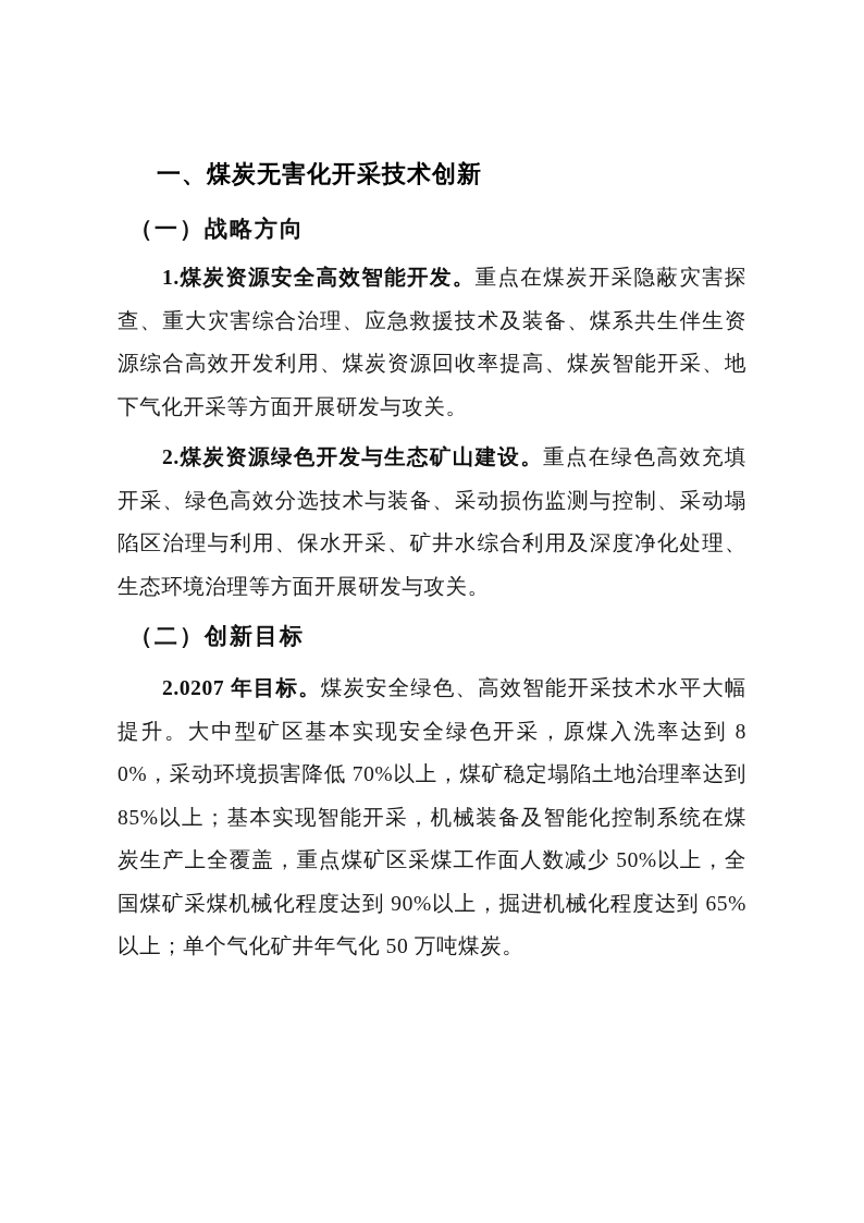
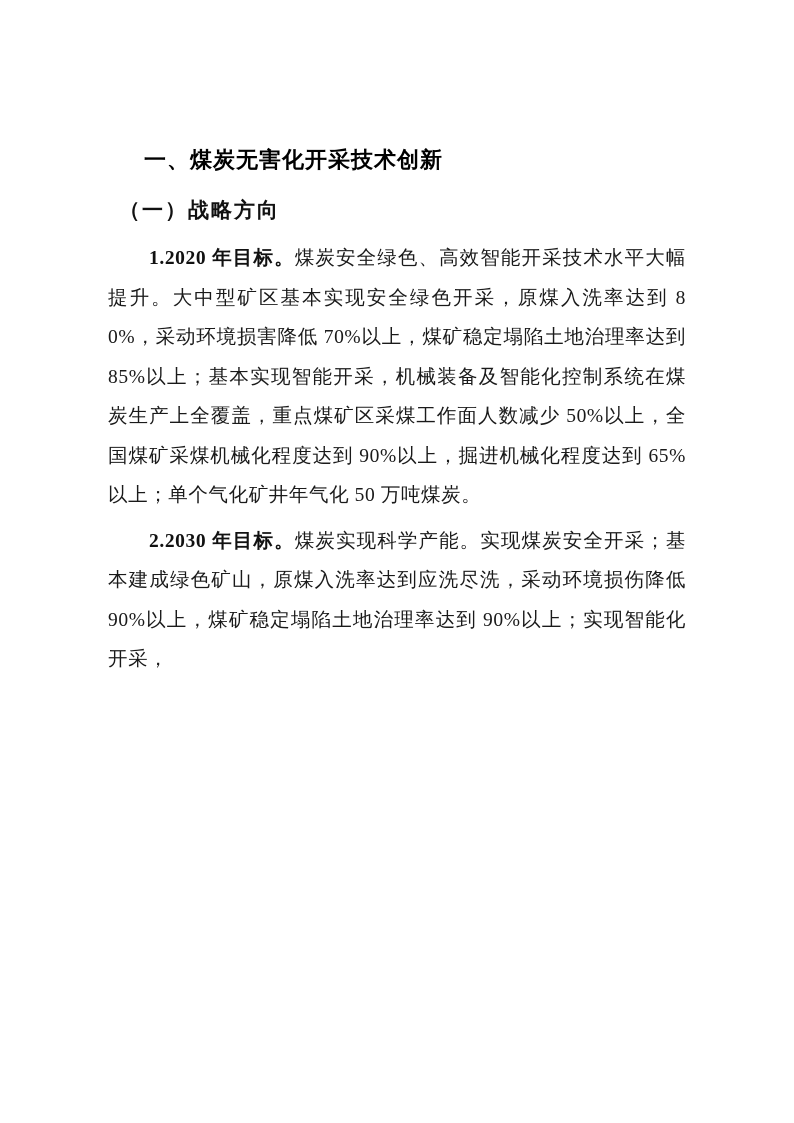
  一、煤炭无害化开采技术创新
  （一）战略方向
- 1.煤炭资源安全高效智能开发。重点在煤炭开采隐蔽灾害探查、重大灾害综合治理、应急救援技术及装备、煤系共生伴生资源综合高效开发利用、煤炭资源回收率提高、煤炭智能开采、地下气化开采等方面开展研发与攻关。
- 2.煤炭资源绿色开发与生态矿山建设。重点在绿色高效充填开采、绿色高效分选技术与装备、采动损伤监测与控制、采动塌陷区治理与利用、保水开采、矿井水综合利用及深度净化处理、生态环境治理等方面开展研发与攻关。
- （二）创新目标
- 2.0207 年目标。煤炭安全绿色、高效智能开采技术水平大幅提升。大中型矿区基本实现安全绿色开采，原煤入洗率达到 80%，采动环境损害降低 70%以上，煤矿稳定塌陷土地治理率达到 85%以上；基本实现智能开采，机械装备及智能化控制系统在煤炭生产上全覆盖，重点煤矿区采煤工作面人数减少 50%以上，全国煤矿采煤机械化程度达到 90%以上，掘进机械化程度达到 65%以上；单个气化矿井年气化 50 万吨煤炭。
+ 1.2020 年目标。煤炭安全绿色、高效智能开采技术水平大幅提升。大中型矿区基本实现安全绿色开采，原煤入洗率达到 80%，采动环境损害降低 70%以上，煤矿稳定塌陷土地治理率达到 85%以上；基本实现智能开采，机械装备及智能化控制系统在煤炭生产上全覆盖，重点煤矿区采煤工作面人数减少 50%以上，全国煤矿采煤机械化程度达到 90%以上，掘进机械化程度达到 65%以上；单个气化矿井年气化 50 万吨煤炭。
+ 2.2030 年目标。煤炭实现科学产能。实现煤炭安全开采；基本建成绿色矿山，原煤入洗率达到应洗尽洗，采动环境损伤降低 90%以上，煤矿稳定塌陷土地治理率达到 90%以上；实现智能化开采，
